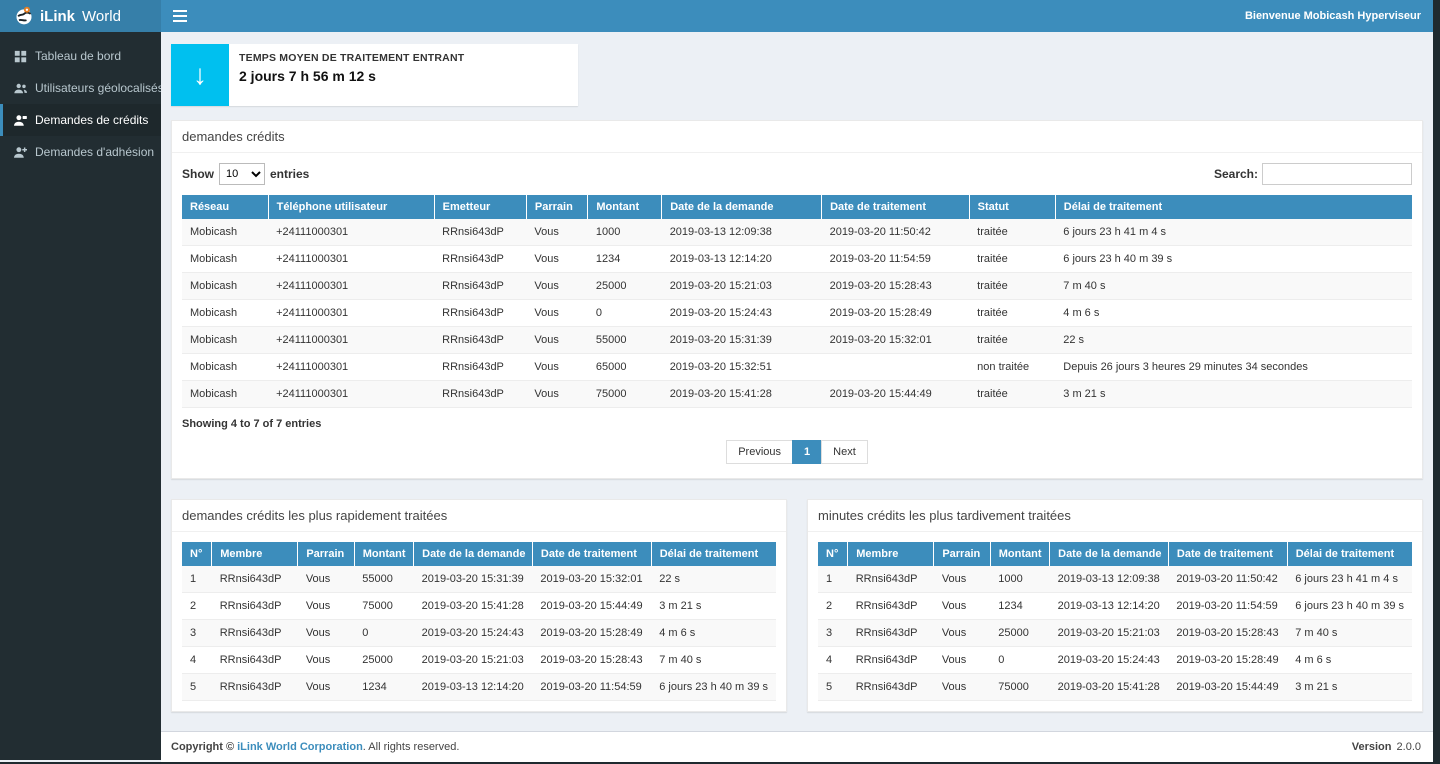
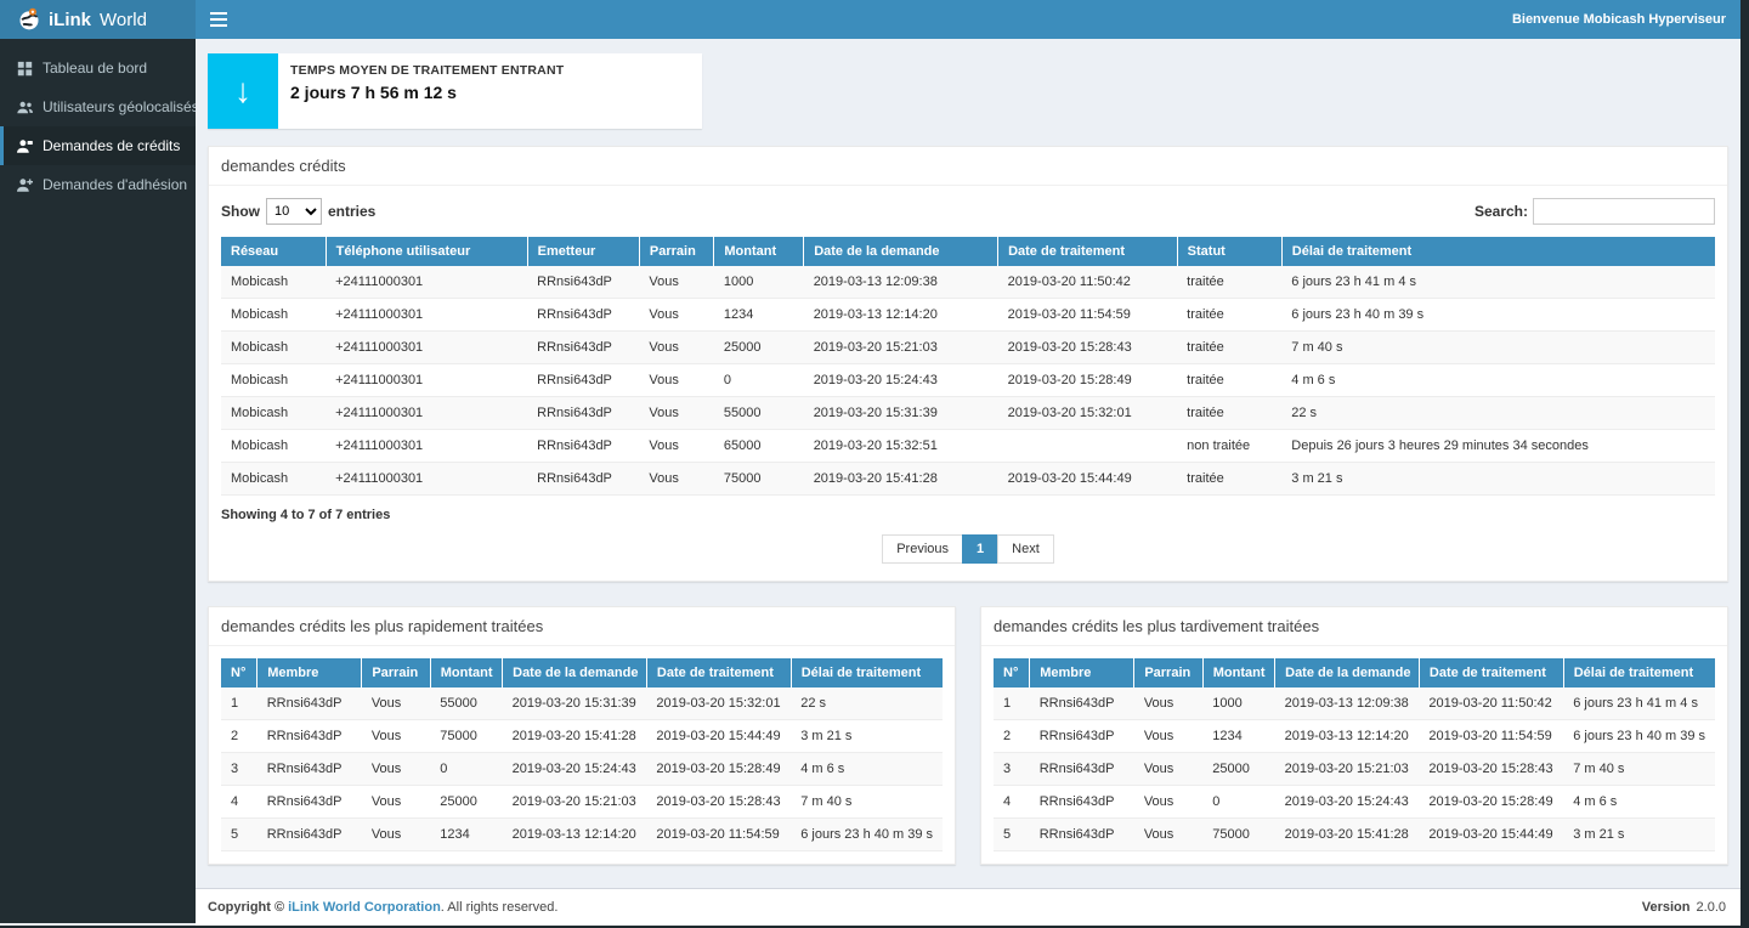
  iLink
  World
  Bienvenue Mobicash Hyperviseur
  Tableau de bord
  Utilisateurs géolocalisé
  Demandes de crédits
  Demandes d'adhésion
  ↓
  TEMPS MOYEN DE TRAITEMENT ENTRANT
  2 jours 7 h 56 m 12 s
  demandes crédits
  Show
  10
  entries
  Search:
  Réseau	Téléphone utilisateur	Emetteur	Parrain	Montant	Date de la demande	Date de traitement	Statut	Délai de traitement
  Mobicash	+24111000301	RRnsi643dP	Vous	1000	2019-03-13 12:09:38	2019-03-20 11:50:42	traitée	6 jours 23 h 41 m 4 s
  Mobicash	+24111000301	RRnsi643dP	Vous	1234	2019-03-13 12:14:20	2019-03-20 11:54:59	traitée	6 jours 23 h 40 m 39 s
  Mobicash	+24111000301	RRnsi643dP	Vous	25000	2019-03-20 15:21:03	2019-03-20 15:28:43	traitée	7 m 40 s
  Mobicash	+24111000301	RRnsi643dP	Vous	0	2019-03-20 15:24:43	2019-03-20 15:28:49	traitée	4 m 6 s
  Mobicash	+24111000301	RRnsi643dP	Vous	55000	2019-03-20 15:31:39	2019-03-20 15:32:01	traitée	22 s
  Mobicash	+24111000301	RRnsi643dP	Vous	65000	2019-03-20 15:32:51		non traitée	Depuis 26 jours 3 heures 29 minutes 34 secondes
  Mobicash	+24111000301	RRnsi643dP	Vous	75000	2019-03-20 15:41:28	2019-03-20 15:44:49	traitée	3 m 21 s
  Showing 4 to 7 of 7 entries
  Previous
  1
  Next
  demandes crédits les plus rapidement traitées
  N°	Membre	Parrain	Montant	Date de la demande	Date de traitement	Délai de traitement
  1	RRnsi643dP	Vous	55000	2019-03-20 15:31:39	2019-03-20 15:32:01	22 s
  2	RRnsi643dP	Vous	75000	2019-03-20 15:41:28	2019-03-20 15:44:49	3 m 21 s
  3	RRnsi643dP	Vous	0	2019-03-20 15:24:43	2019-03-20 15:28:49	4 m 6 s
  4	RRnsi643dP	Vous	25000	2019-03-20 15:21:03	2019-03-20 15:28:43	7 m 40 s
  5	RRnsi643dP	Vous	1234	2019-03-13 12:14:20	2019-03-20 11:54:59	6 jours 23 h 40 m 39 s
- minutes crédits les plus tardivement traitées
+ demandes crédits les plus tardivement traitées
  N°	Membre	Parrain	Montant	Date de la demande	Date de traitement	Délai de traitement
  1	RRnsi643dP	Vous	1000	2019-03-13 12:09:38	2019-03-20 11:50:42	6 jours 23 h 41 m 4 s
  2	RRnsi643dP	Vous	1234	2019-03-13 12:14:20	2019-03-20 11:54:59	6 jours 23 h 40 m 39 s
  3	RRnsi643dP	Vous	25000	2019-03-20 15:21:03	2019-03-20 15:28:43	7 m 40 s
  4	RRnsi643dP	Vous	0	2019-03-20 15:24:43	2019-03-20 15:28:49	4 m 6 s
  5	RRnsi643dP	Vous	75000	2019-03-20 15:41:28	2019-03-20 15:44:49	3 m 21 s
  Copyright © iLink World Corporation. All rights reserved.
  Version 2.0.0
